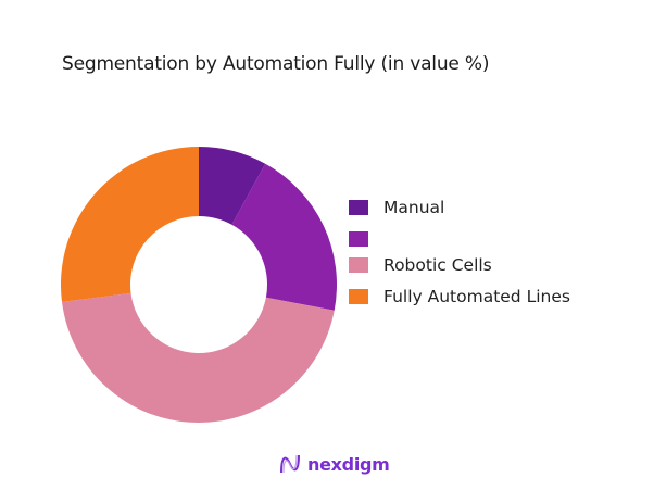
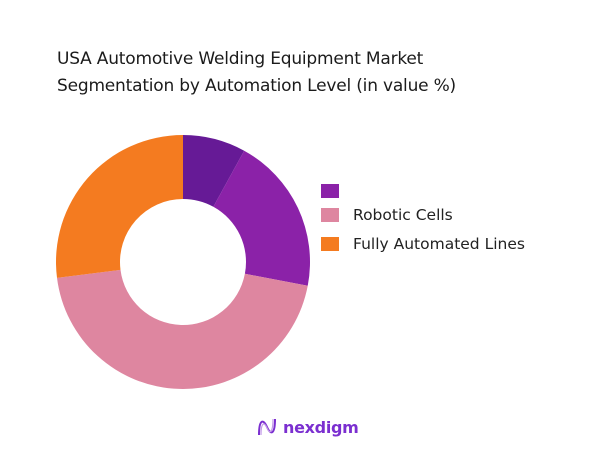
+ USA Automotive Welding Equipment Market
- Segmentation by Automation Fully (in value %)
+ Segmentation by Automation Level (in value %)
- Manual
  Robotic Cells
  Fully Automated Lines
  nexdigm
